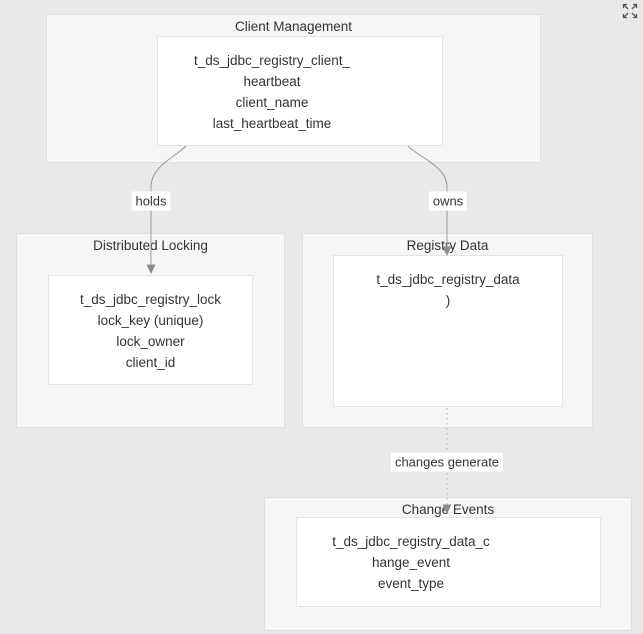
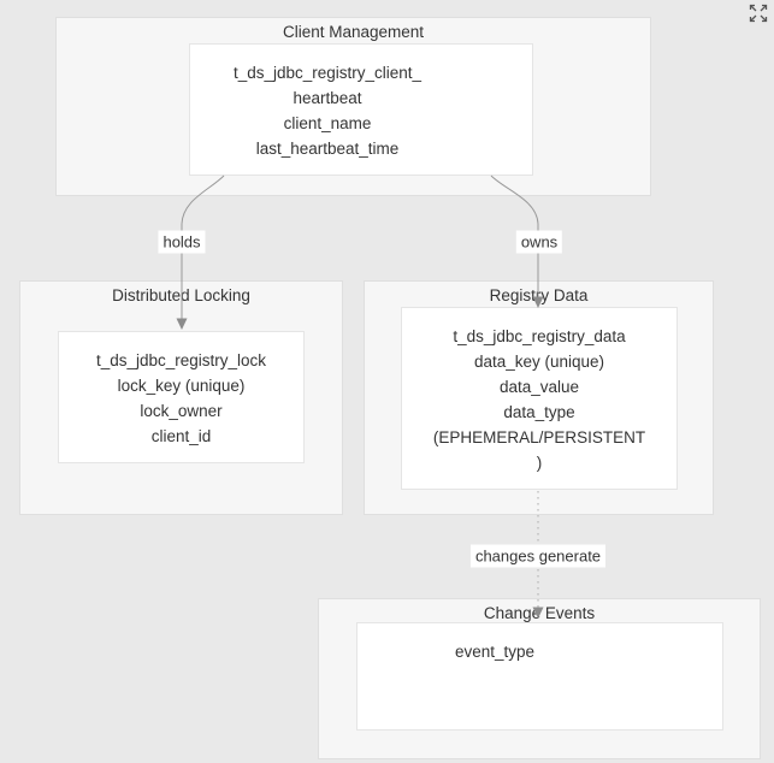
  Client Management
  Distributed Locking
  Registy Data
  Chang Events
  t_ds_jdbc_registry_client_
  heartbeat
  client_name
  last_heartbeat_time
  t_ds_jdbc_registry_lock
  lock_key (unique)
  lock_owner
  client_id
  t_ds_jdbc_registry_data
+ data_key (unique)
+ data_value
+ data_type
+ (EPHEMERAL/PERSISTENT
  )
- t_ds_jdbc_registry_data_c
- hange_event
  event_type
  holds
  owns
  changes generate
